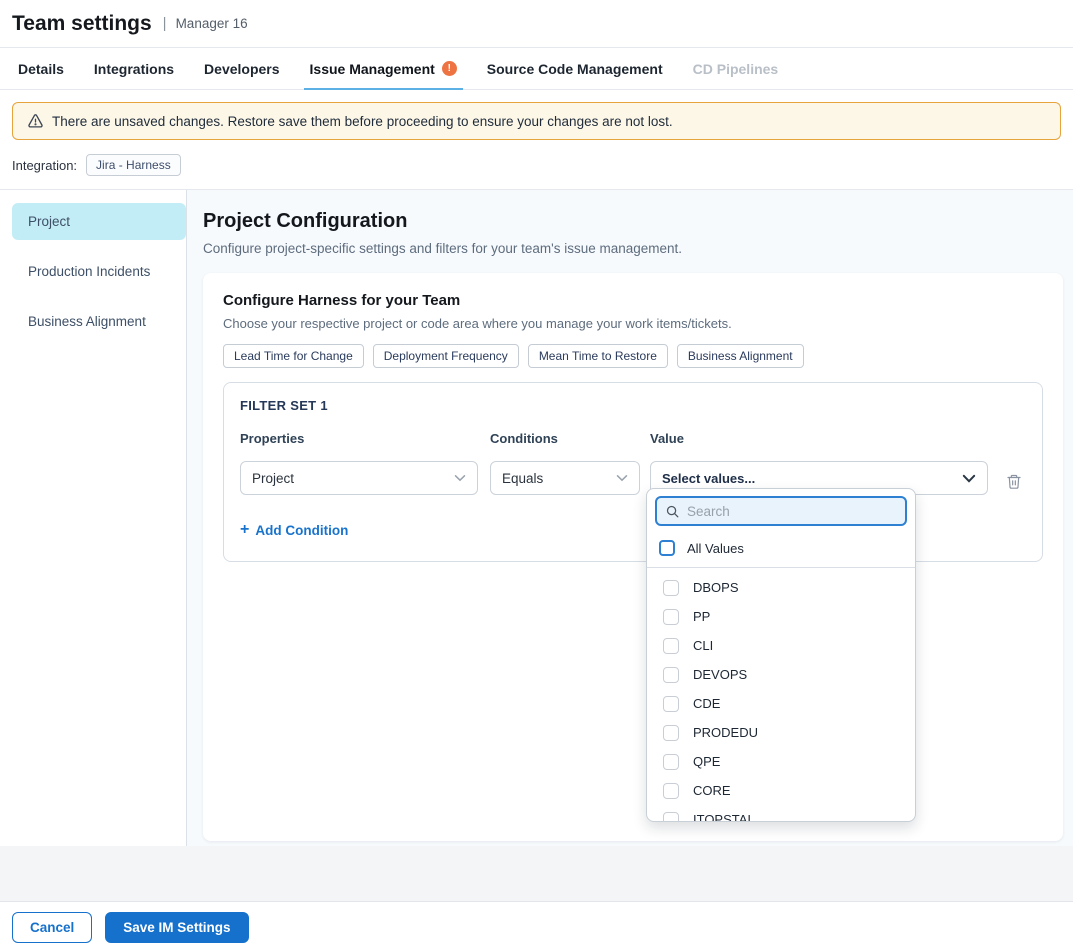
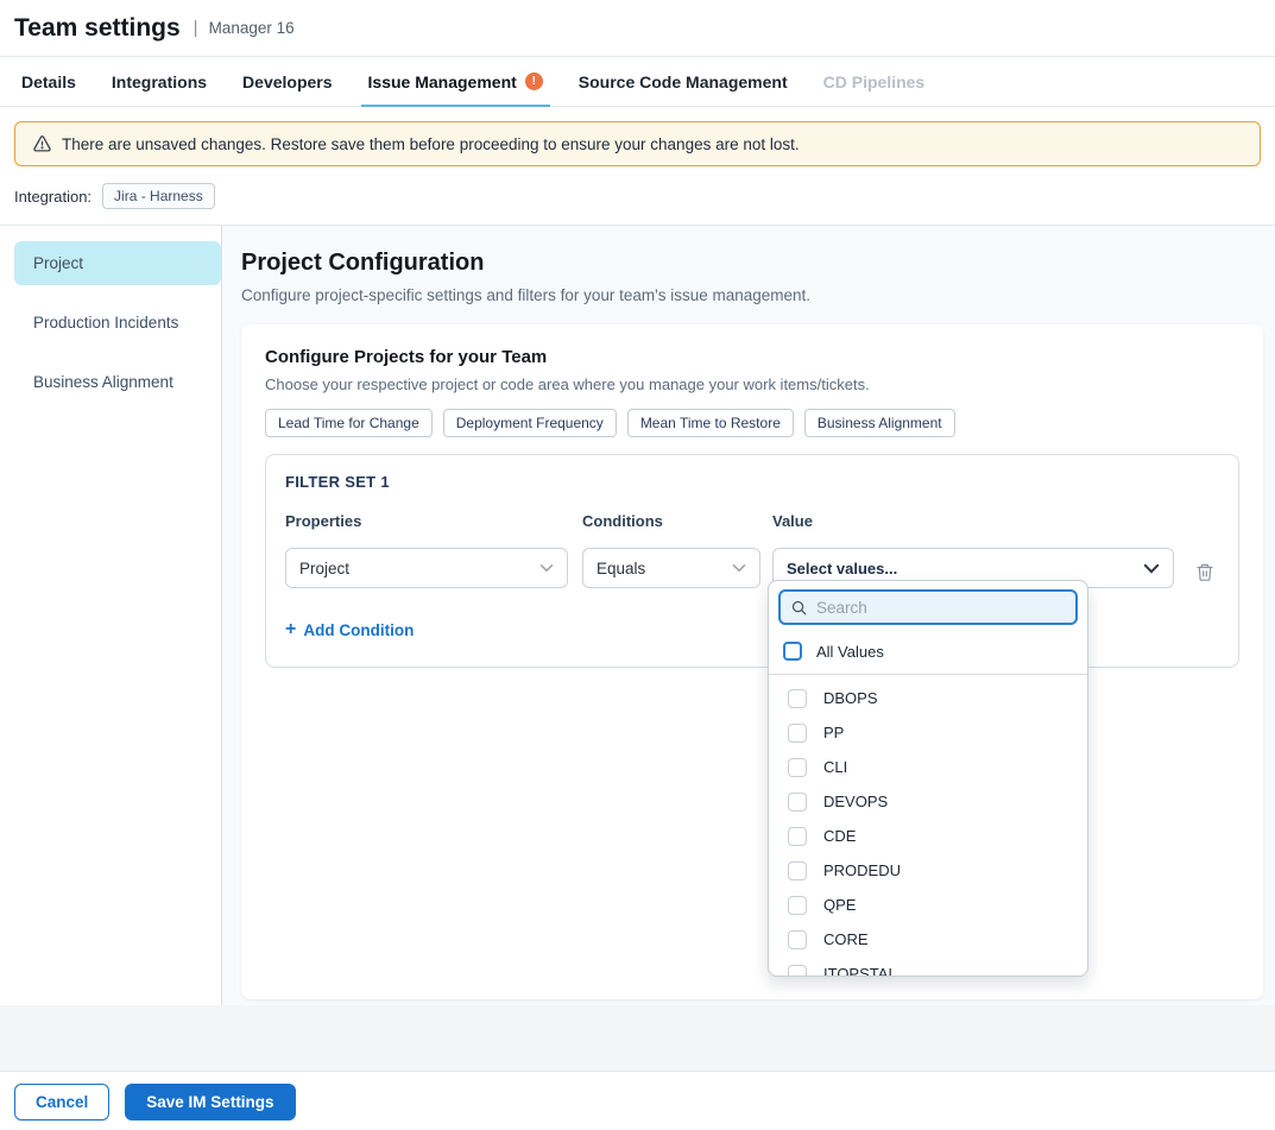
  Team settings
  |
  Manager 16
  Details
  Integrations
  Developers
  Issue Management
  !
  Source Code Management
  CD Pipelines
  There are unsaved changes. Restore save them before proceeding to ensure your changes are not lost.
  Integration:
  Jira - Harness
  Project
  Production Incidents
  Business Alignment
  Project Configuration
  Configure project-specific settings and filters for your team's issue management.
- Configure Harness for your Team
+ Configure Projects for your Team
  Choose your respective project or code area where you manage your work items/tickets.
  Lead Time for Change
  Deployment Frequency
  Mean Time to Restore
  Business Alignment
  FILTER SET 1
  Properties
  Project
  Conditions
  Equals
  Value
  Select values...
  +
  Add Condition
  Search
  All Values
  DBOPS
  PP
  CLI
  DEVOPS
  CDE
  PRODEDU
  QPE
  CORE
  ITOPSTAI
  Cancel
  Save IM Settings
